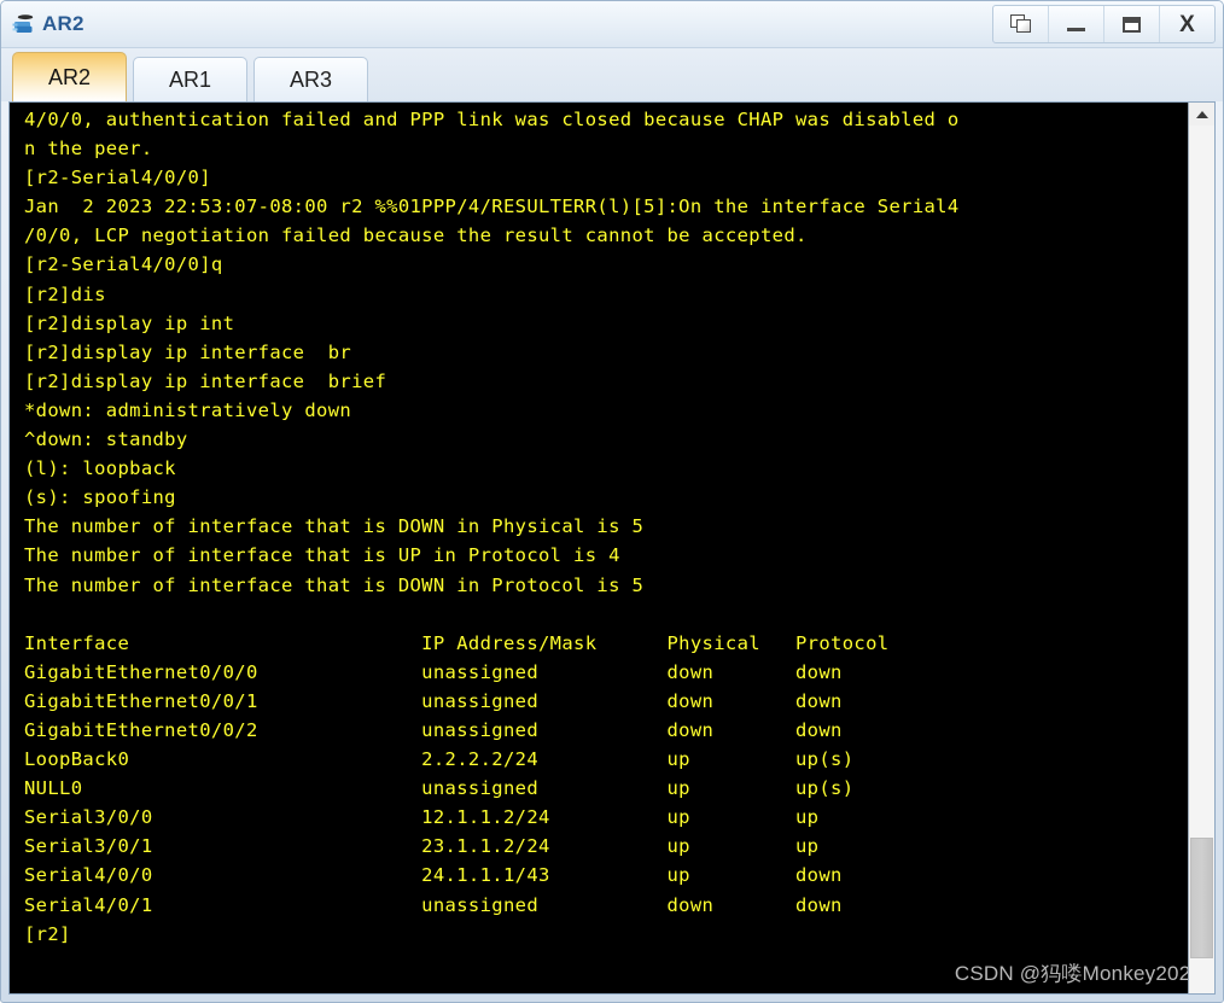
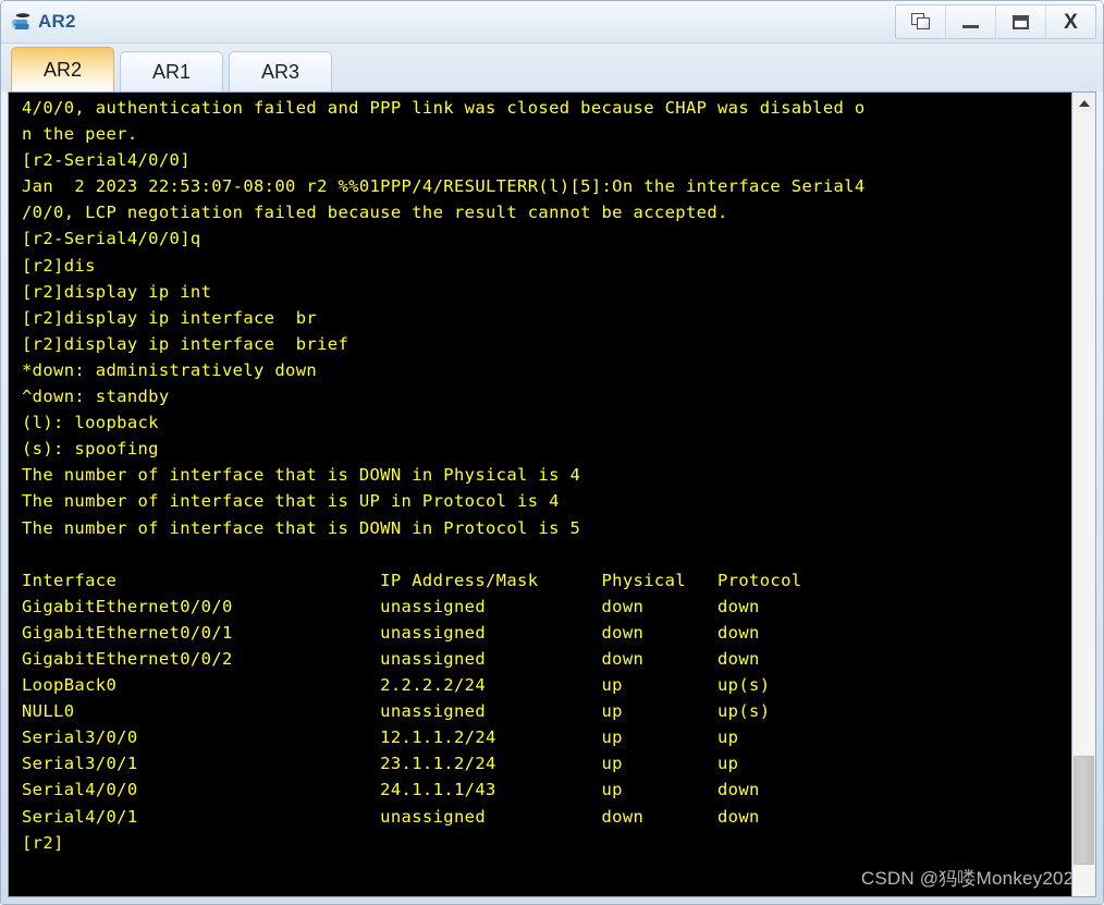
  AR2
  X
  AR2
  AR1
  AR3
  4/0/0, authentication failed and PPP link was closed because CHAP was disabled o
  n the peer.
  [r2-Serial4/0/0]
  Jan 2 2023 22:53:07-08:00 r2 %%01PPP/4/RESULTERR(l)[5]:On the interface Serial4
  /0/0, LCP negotiation failed because the result cannot be accepted.
  [r2-Serial4/0/0]q
  [r2]dis
  [r2]display ip int
  [r2]display ip interface br
  [r2]display ip interface brief
  *down: administratively down
  ^down: standby
  (l): loopback
  (s): spoofing
- The number of interface that is DOWN in Physical is 5
+ The number of interface that is DOWN in Physical is 4
  The number of interface that is UP in Protocol is 4
  The number of interface that is DOWN in Protocol is 5
  Interface IP Address/Mask Physical Protocol
  GigabitEthernet0/0/0 unassigned down down
  GigabitEthernet0/0/1 unassigned down down
  GigabitEthernet0/0/2 unassigned down down
  LoopBack0 2.2.2.2/24 up up(s)
  NULL0 unassigned up up(s)
  Serial3/0/0 12.1.1.2/24 up up
  Serial3/0/1 23.1.1.2/24 up up
  Serial4/0/0 24.1.1.1/43 up down
  Serial4/0/1 unassigned down down
  [r2]
  CSDN @犸喽Monkey202
